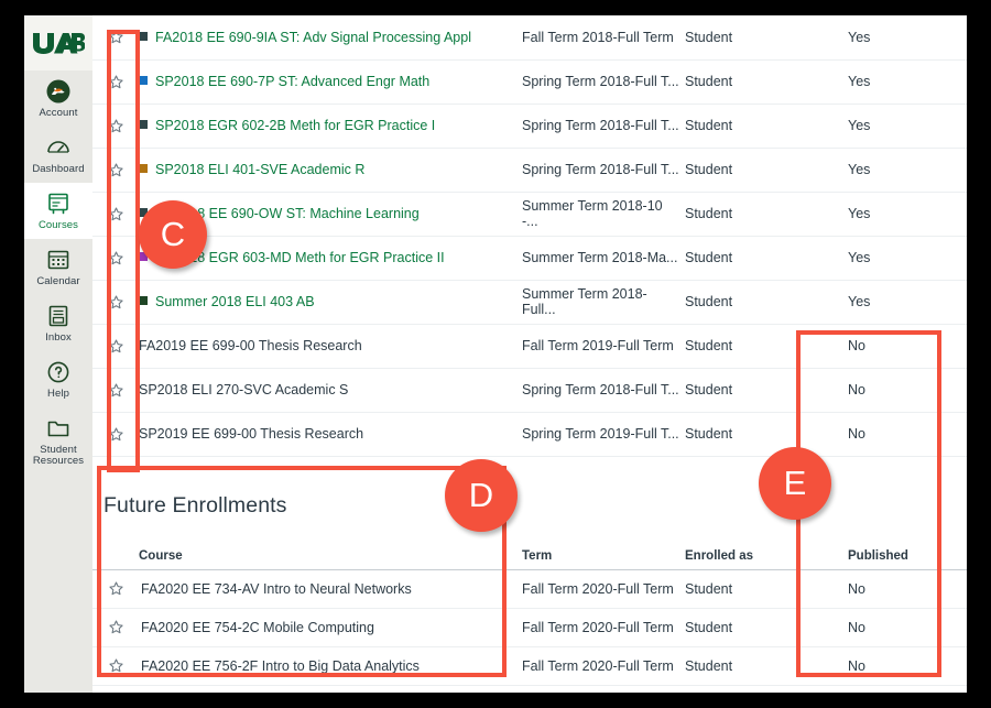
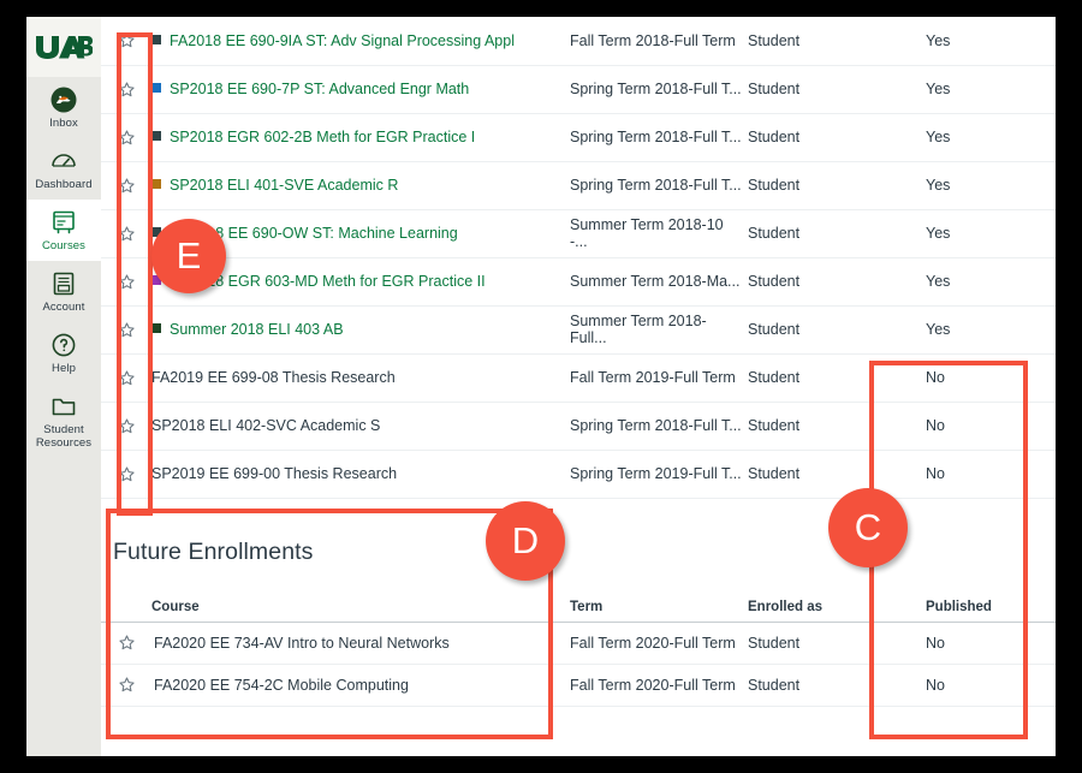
- Account
+ Inbox
  Dashboard
  Courses
- Calendar
- Inbox
+ Account
  Help
  Student Resources
  	FA2018 EE 690-9IA ST: Adv Signal Processing Appl	Fall Term 2018-Full Term	Student	Yes
  	SP2018 EE 690-7P ST: Advanced Engr Math	Spring Term 2018-Full T...	Student	Yes
  	SP2018 EGR 602-2B Meth for EGR Practice I	Spring Term 2018-Full T...	Student	Yes
  	SP2018 ELI 401-SVE Academic R	Spring Term 2018-Full T...	Student	Yes
  	8 EE 690-OW ST: Machine Learning	Summer Term 2018-10 -...	Student	Yes
  	8 EGR 603-MD Meth for EGR Practice II	Summer Term 2018-Ma...	Student	Yes
  	Summer 2018 ELI 403 AB	Summer Term 2018-Full...	Student	Yes
- 	FA2019 EE 699-00 Thesis Research	Fall Term 2019-Full Term	Student	No
+ 	FA2019 EE 699-08 Thesis Research	Fall Term 2019-Full Term	Student	No
- 	SP2018 ELI 270-SVC Academic S	Spring Term 2018-Full T...	Student	No
+ 	SP2018 ELI 402-SVC Academic S	Spring Term 2018-Full T...	Student	No
  	SP2019 EE 699-00 Thesis Research	Spring Term 2019-Full T...	Student	No
  Future Enrollments
  	Course	Term	Enrolled as	Published
  	FA2020 EE 734-AV Intro to Neural Networks	Fall Term 2020-Full Term	Student	No
  	FA2020 EE 754-2C Mobile Computing	Fall Term 2020-Full Term	Student	No
- 	FA2020 EE 756-2F Intro to Big Data Analytics	Fall Term 2020-Full Term	Student	No
- C
+ E
  D
- E
+ C
